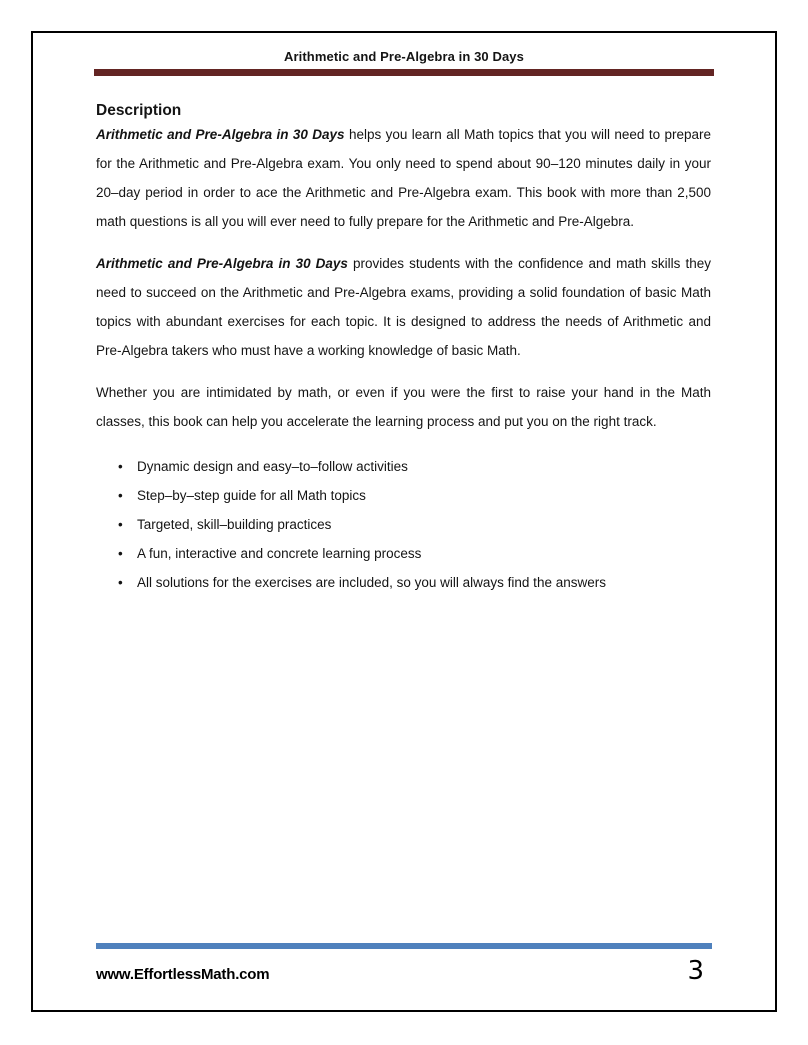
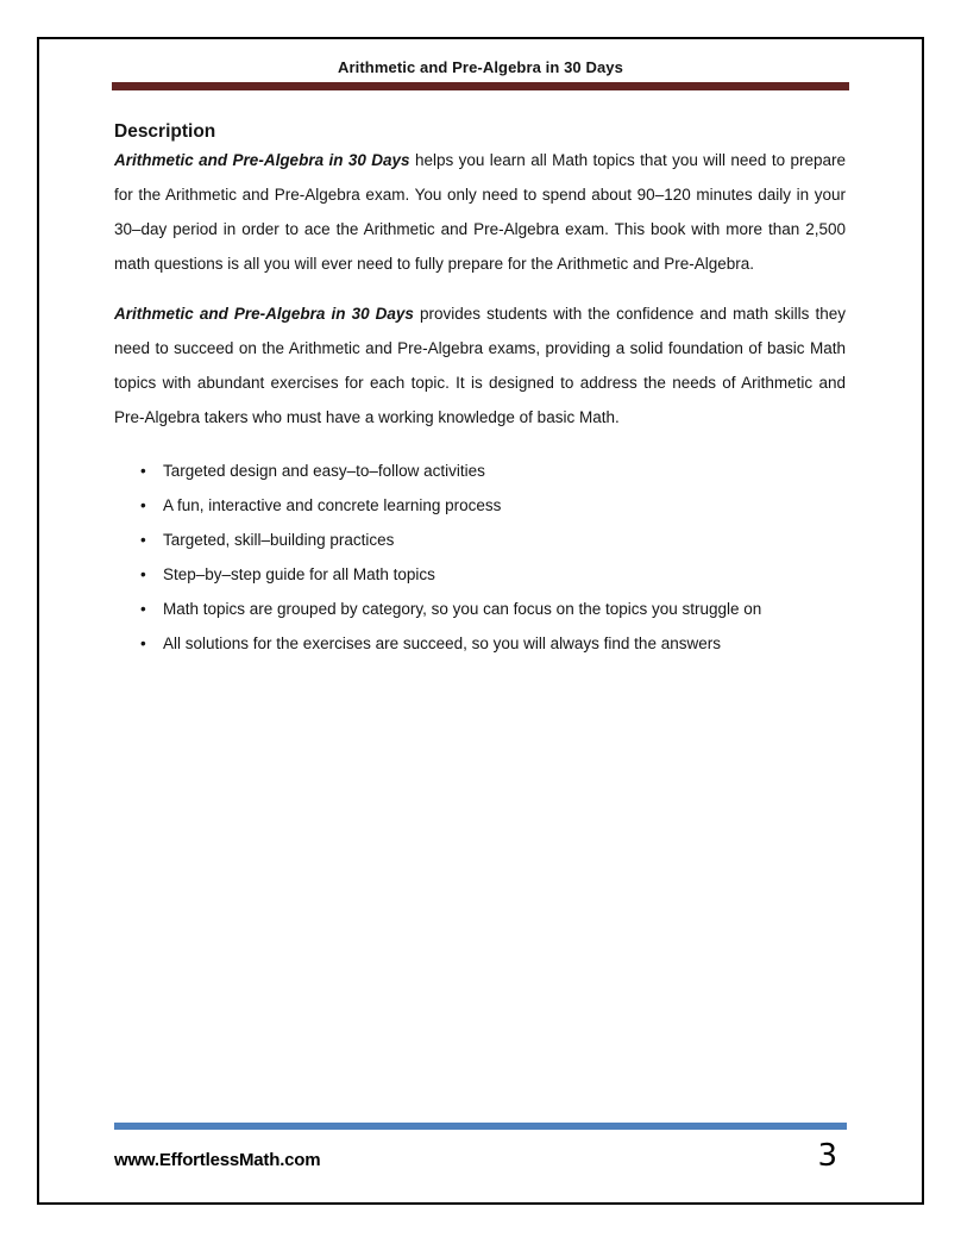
  Arithmetic and Pre-Algebra in 30 Days
  Description
- Arithmetic and Pre-Algebra in 30 Days helps you learn all Math topics that you will need to prepare for the Arithmetic and Pre-Algebra exam. You only need to spend about 90–120 minutes daily in your 20–day period in order to ace the Arithmetic and Pre-Algebra exam. This book with more than 2,500 math questions is all you will ever need to fully prepare for the Arithmetic and Pre-Algebra.
+ Arithmetic and Pre-Algebra in 30 Days helps you learn all Math topics that you will need to prepare for the Arithmetic and Pre-Algebra exam. You only need to spend about 90–120 minutes daily in your 30–day period in order to ace the Arithmetic and Pre-Algebra exam. This book with more than 2,500 math questions is all you will ever need to fully prepare for the Arithmetic and Pre-Algebra.
  Arithmetic and Pre-Algebra in 30 Days provides students with the confidence and math skills they need to succeed on the Arithmetic and Pre-Algebra exams, providing a solid foundation of basic Math topics with abundant exercises for each topic. It is designed to address the needs of Arithmetic and Pre-Algebra takers who must have a working knowledge of basic Math.
- Whether you are intimidated by math, or even if you were the first to raise your hand in the Math classes, this book can help you accelerate the learning process and put you on the right track.
- Dynamic design and easy–to–follow activities
+ Targeted design and easy–to–follow activities
- Step–by–step guide for all Math topics
+ A fun, interactive and concrete learning process
  Targeted, skill–building practices
- A fun, interactive and concrete learning process
+ Step–by–step guide for all Math topics
+ Math topics are grouped by category, so you can focus on the topics you struggle on
- All solutions for the exercises are included, so you will always find the answers
+ All solutions for the exercises are succeed, so you will always find the answers
  www.EffortlessMath.com
  3
